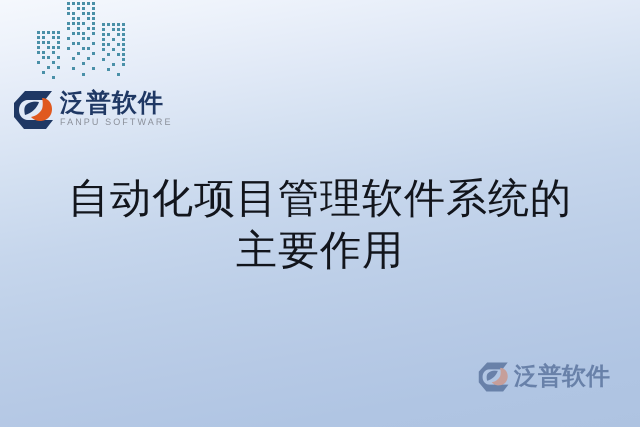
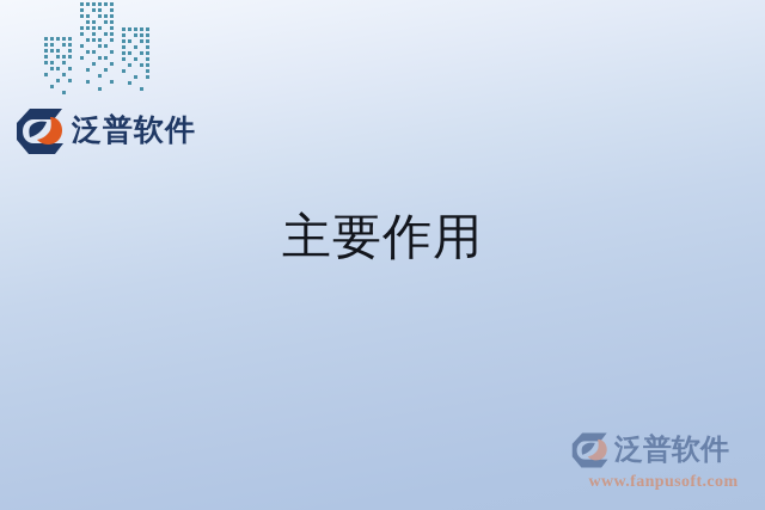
  泛普软件
- FANPU SOFTWARE
- 自动化项目管理软件系统的
  主要作用
  泛普软件
+ www.fanpusoft.com
